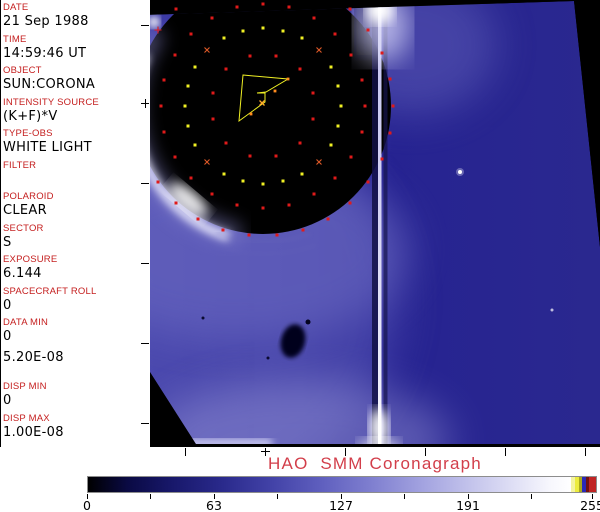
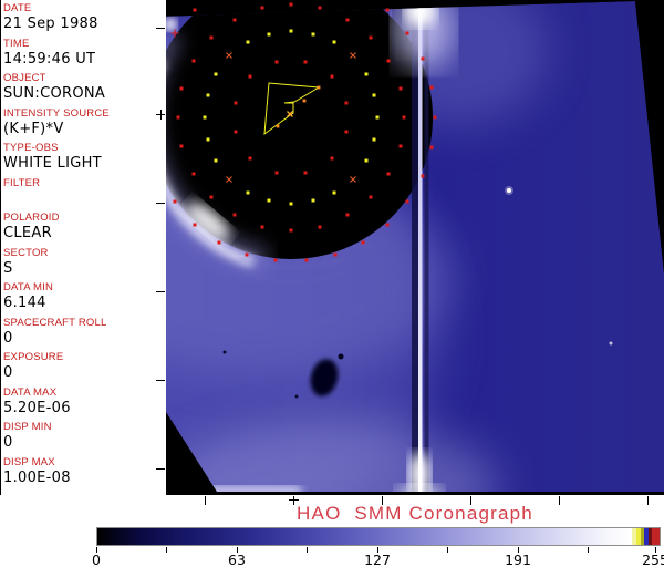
  DATE
  21 Sep 1988
  TIME
  14:59:46 UT
  OBJECT
  SUN:CORONA
  INTENSITY SOURCE
  (K+F)*V
  TYPE-OBS
  WHITE LIGHT
  FILTER
  POLAROID
  CLEAR
  SECTOR
  S
- EXPOSURE
+ DATA MIN
  6.144
  SPACECRAFT ROLL
  0
- DATA MIN
+ EXPOSURE
  0
+ DATA MAX
- 5.20E-08
+ 5.20E-06
  DISP MIN
  0
  DISP MAX
  1.00E-08
  HAO SMM Coronagraph
  0
  63
  127
  191
